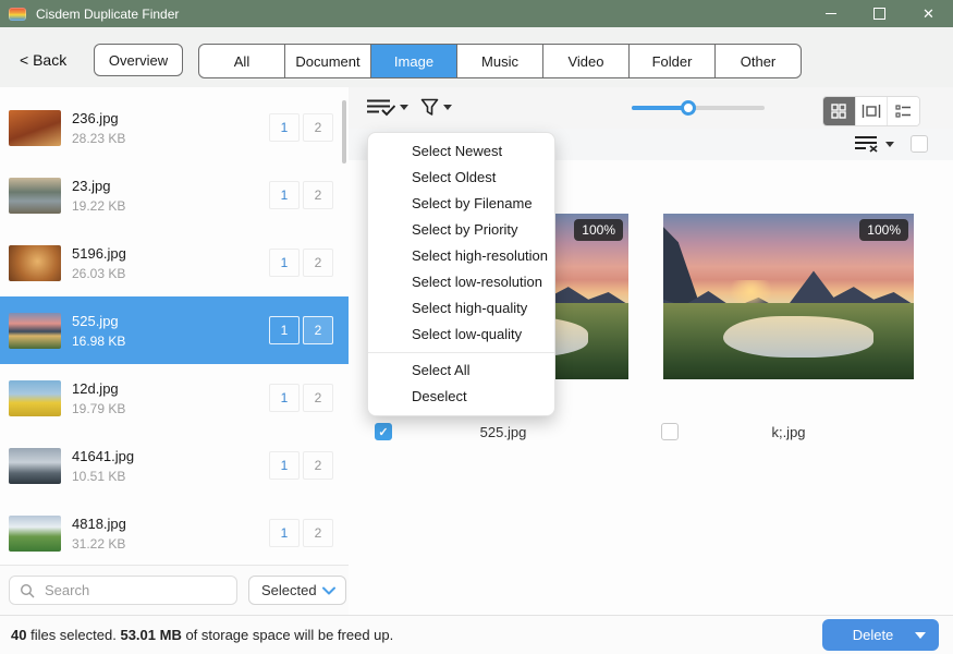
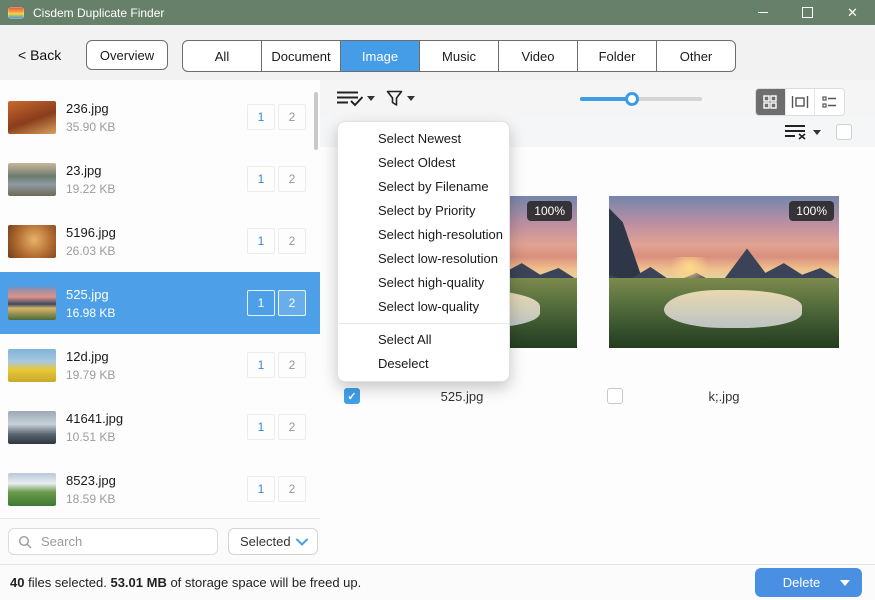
  Cisdem Duplicate Finder
  ✕
  < Back
  Overview
  All
  Document
  Image
  Music
  Video
  Folder
  Other
  236.jpg
- 28.23 KB
+ 35.90 KB
  1
  2
  23.jpg
  19.22 KB
  1
  2
  5196.jpg
  26.03 KB
  1
  2
  525.jpg
  16.98 KB
  1
  2
  12d.jpg
  19.79 KB
  1
  2
  41641.jpg
  10.51 KB
  1
  2
- 4818.jpg
+ 8523.jpg
- 31.22 KB
+ 18.59 KB
  1
  2
  Search
  Selected
  100%
  100%
  525.jpg
  k;.jpg
  Select Newest
  Select Oldest
  Select by Filename
  Select by Priority
  Select high-resolution
  Select low-resolution
  Select high-quality
  Select low-quality
  Select All
  Deselect
  40
  files selected.
  53.01 MB
  of storage space will be freed up.
  Delete
